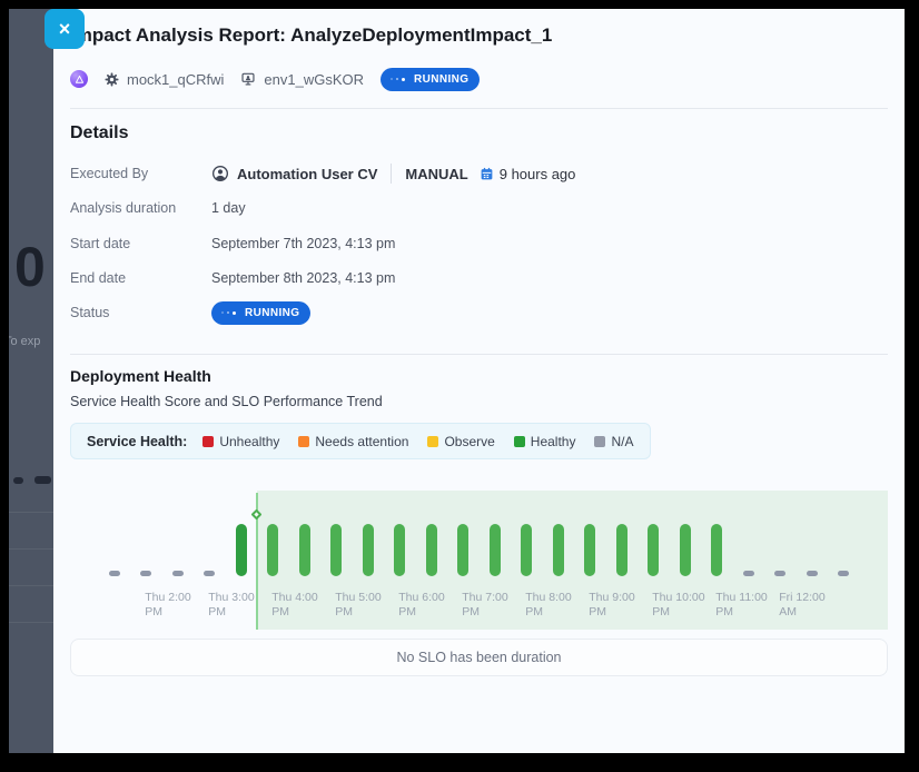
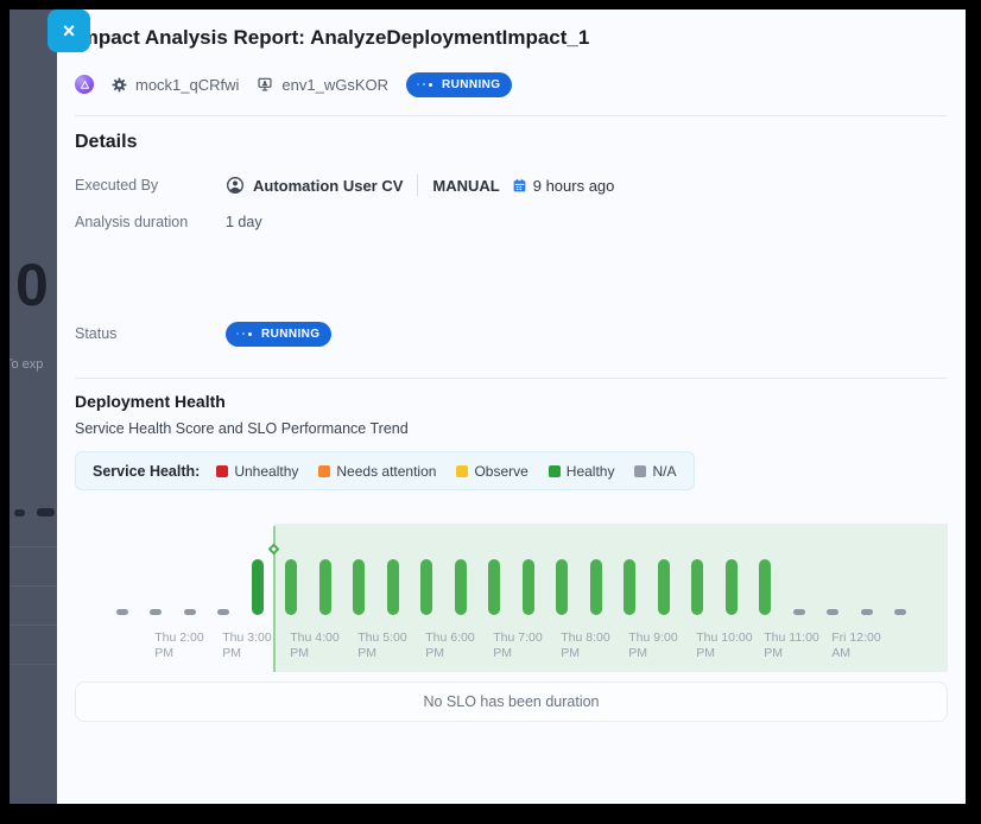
  0
  o exp
  ×
  pact Analysis Report: AnalyzeDeploymentImpact_1
  mock1_qCRfwi
  env1_wGsKOR
  RUNNING
  Details
  Executed By
  Automation User CV
  MANUAL
  9 hours ago
  Analysis duration
  1 day
- Start date
- September 7th 2023, 4:13 pm
- End date
- September 8th 2023, 4:13 pm
  Status
  RUNNING
  Deployment Health
  Service Health Score and SLO Performance Trend
  Service Health:
  Unhealthy
  Needs attention
  Observe
  Healthy
  N/A
  Thu 2:00
  PM
  Thu 3:00
  PM
  Thu 4:00
  PM
  Thu 5:00
  PM
  Thu 6:00
  PM
  Thu 7:00
  PM
  Thu 8:00
  PM
  Thu 9:00
  PM
  Thu 10:00
  PM
  Thu 11:00
  PM
  Fri 12:00
  AM
  No SLO has been duration
